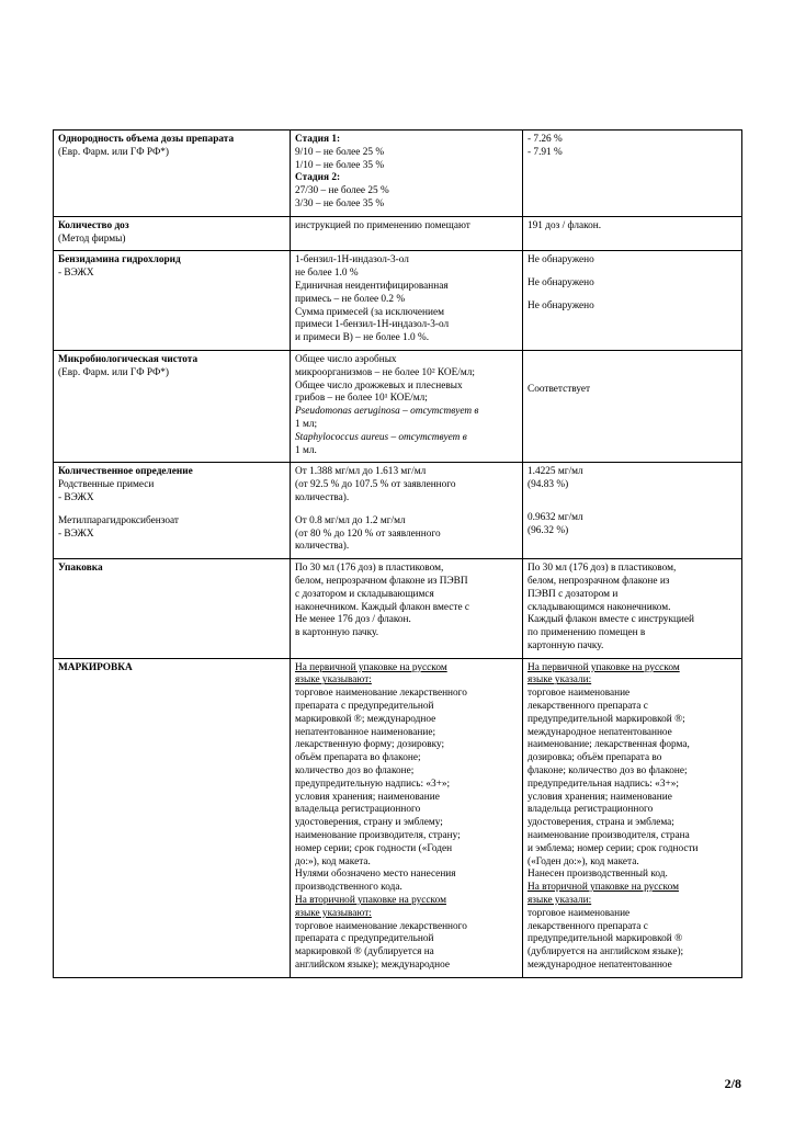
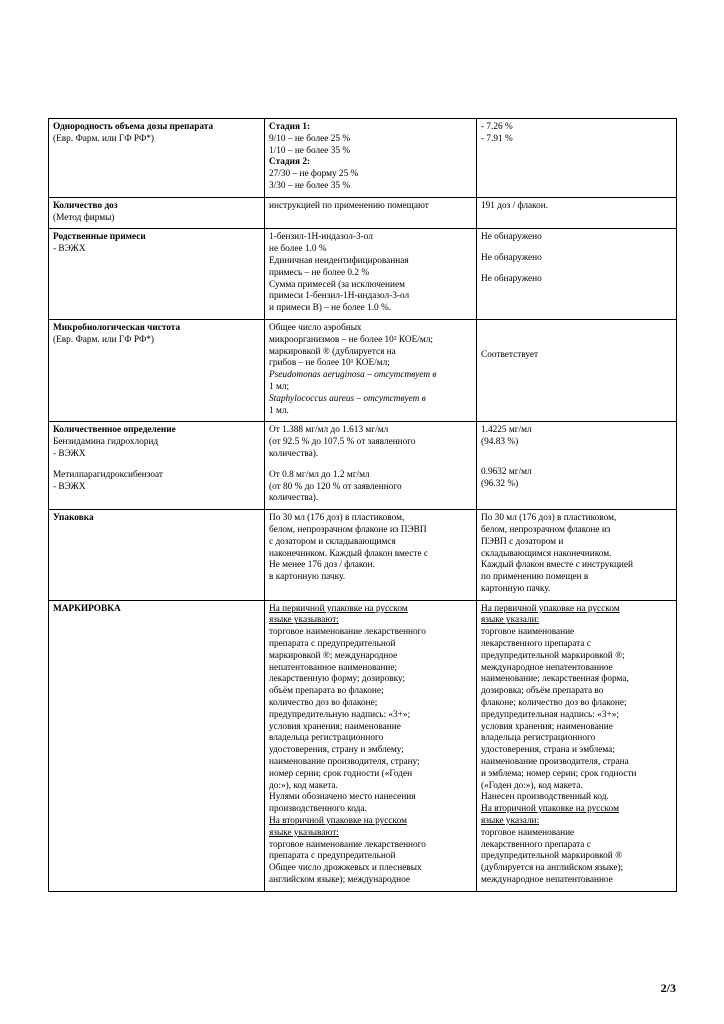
- Однородность объема дозы препарата(Евр. Фарм. или ГФ РФ*)	Стадия 1:9/10 – не более 25 %1/10 – не более 35 %Стадия 2:27/30 – не более 25 %3/30 – не более 35 %	- 7.26 %- 7.91 %
+ Однородность объема дозы препарата(Евр. Фарм. или ГФ РФ*)	Стадия 1:9/10 – не более 25 %1/10 – не более 35 %Стадия 2:27/30 – не форму 25 %3/30 – не более 35 %	- 7.26 %- 7.91 %
  Количество доз(Метод фирмы)	инструкцией по применению помещают	191 доз / флакон.
- Бензидамина гидрохлорид- ВЭЖХ	1-бензил-1Н-индазол-3-олне более 1.0 %Единичная неидентифицированнаяпримесь – не более 0.2 %Сумма примесей (за исключениемпримеси 1-бензил-1Н-индазол-3-оли примеси В) – не более 1.0 %.	Не обнаружено Не обнаружено Не обнаружено
+ Родственные примеси- ВЭЖХ	1-бензил-1Н-индазол-3-олне более 1.0 %Единичная неидентифицированнаяпримесь – не более 0.2 %Сумма примесей (за исключениемпримеси 1-бензил-1Н-индазол-3-оли примеси В) – не более 1.0 %.	Не обнаружено Не обнаружено Не обнаружено
- Микробиологическая чистота(Евр. Фарм. или ГФ РФ*)	Общее число аэробныхмикроорганизмов – не более 10² КОЕ/мл;Общее число дрожжевых и плесневыхгрибов – не более 10¹ КОЕ/мл;Pseudomonas aeruginosa – отсутствует в1 мл;Staphylococcus aureus – отсутствует в1 мл.	Соответствует
+ Микробиологическая чистота(Евр. Фарм. или ГФ РФ*)	Общее число аэробныхмикроорганизмов – не более 10² КОЕ/мл;маркировкой ® (дублируется нагрибов – не более 10¹ КОЕ/мл;Pseudomonas aeruginosa – отсутствует в1 мл;Staphylococcus aureus – отсутствует в1 мл.	Соответствует
- Количественное определениеРодственные примеси- ВЭЖХ Метилпарагидроксибензоат- ВЭЖХ	От 1.388 мг/мл до 1.613 мг/мл(от 92.5 % до 107.5 % от заявленногоколичества). От 0.8 мг/мл до 1.2 мг/мл(от 80 % до 120 % от заявленногоколичества).	1.4225 мг/мл(94.83 %) 0.9632 мг/мл(96.32 %)
+ Количественное определениеБензидамина гидрохлорид- ВЭЖХ Метилпарагидроксибензоат- ВЭЖХ	От 1.388 мг/мл до 1.613 мг/мл(от 92.5 % до 107.5 % от заявленногоколичества). От 0.8 мг/мл до 1.2 мг/мл(от 80 % до 120 % от заявленногоколичества).	1.4225 мг/мл(94.83 %) 0.9632 мг/мл(96.32 %)
  Упаковка	По 30 мл (176 доз) в пластиковом,белом, непрозрачном флаконе из ПЭВПс дозатором и складывающимсянаконечником. Каждый флакон вместе сНе менее 176 доз / флакон.в картонную пачку.	По 30 мл (176 доз) в пластиковом,белом, непрозрачном флаконе изПЭВП с дозатором искладывающимся наконечником.Каждый флакон вместе с инструкциейпо применению помещен вкартонную пачку.
- МАРКИРОВКА	На первичной упаковке на русскомязыке указывают:торговое наименование лекарственногопрепарата с предупредительноймаркировкой ®; международноенепатентованное наименование;лекарственную форму; дозировку;объём препарата во флаконе;количество доз во флаконе;предупредительную надпись: «3+»;условия хранения; наименованиевладельца регистрационногоудостоверения, страну и эмблему;наименование производителя, страну;номер серии; срок годности («Годендо:»), код макета.Нулями обозначено место нанесенияпроизводственного кода.На вторичной упаковке на русскомязыке указывают:торговое наименование лекарственногопрепарата с предупредительноймаркировкой ® (дублируется наанглийском языке); международное	На первичной упаковке на русскомязыке указали:торговое наименованиелекарственного препарата спредупредительной маркировкой ®;международное непатентованноенаименование; лекарственная форма,дозировка; объём препарата вофлаконе; количество доз во флаконе;предупредительная надпись: «3+»;условия хранения; наименованиевладельца регистрационногоудостоверения, страна и эмблема;наименование производителя, странаи эмблема; номер серии; срок годности(«Годен до:»), код макета.Нанесен производственный код.На вторичной упаковке на русскомязыке указали:торговое наименованиелекарственного препарата спредупредительной маркировкой ®(дублируется на английском языке);международное непатентованное
+ МАРКИРОВКА	На первичной упаковке на русскомязыке указывают:торговое наименование лекарственногопрепарата с предупредительноймаркировкой ®; международноенепатентованное наименование;лекарственную форму; дозировку;объём препарата во флаконе;количество доз во флаконе;предупредительную надпись: «3+»;условия хранения; наименованиевладельца регистрационногоудостоверения, страну и эмблему;наименование производителя, страну;номер серии; срок годности («Годендо:»), код макета.Нулями обозначено место нанесенияпроизводственного кода.На вторичной упаковке на русскомязыке указывают:торговое наименование лекарственногопрепарата с предупредительнойОбщее число дрожжевых и плесневыханглийском языке); международное	На первичной упаковке на русскомязыке указали:торговое наименованиелекарственного препарата спредупредительной маркировкой ®;международное непатентованноенаименование; лекарственная форма,дозировка; объём препарата вофлаконе; количество доз во флаконе;предупредительная надпись: «3+»;условия хранения; наименованиевладельца регистрационногоудостоверения, страна и эмблема;наименование производителя, странаи эмблема; номер серии; срок годности(«Годен до:»), код макета.Нанесен производственный код.На вторичной упаковке на русскомязыке указали:торговое наименованиелекарственного препарата спредупредительной маркировкой ®(дублируется на английском языке);международное непатентованное
- 2/8
+ 2/3
